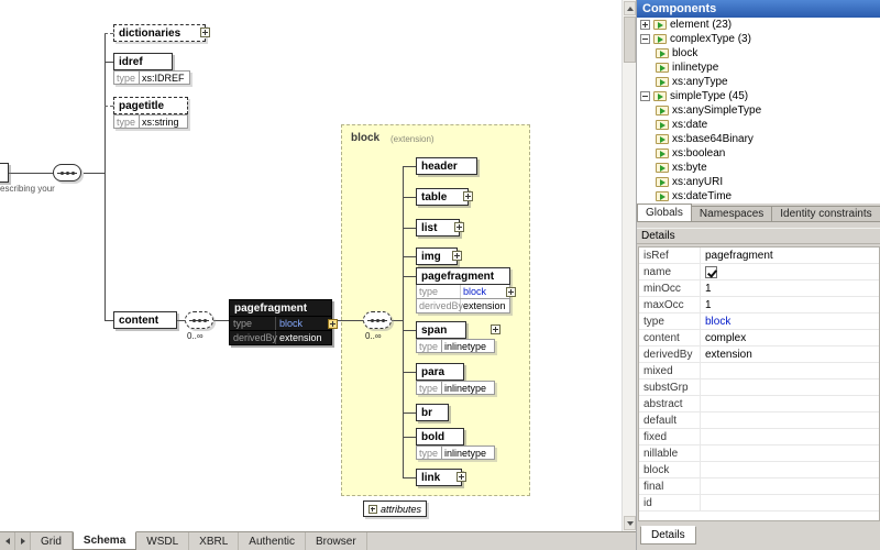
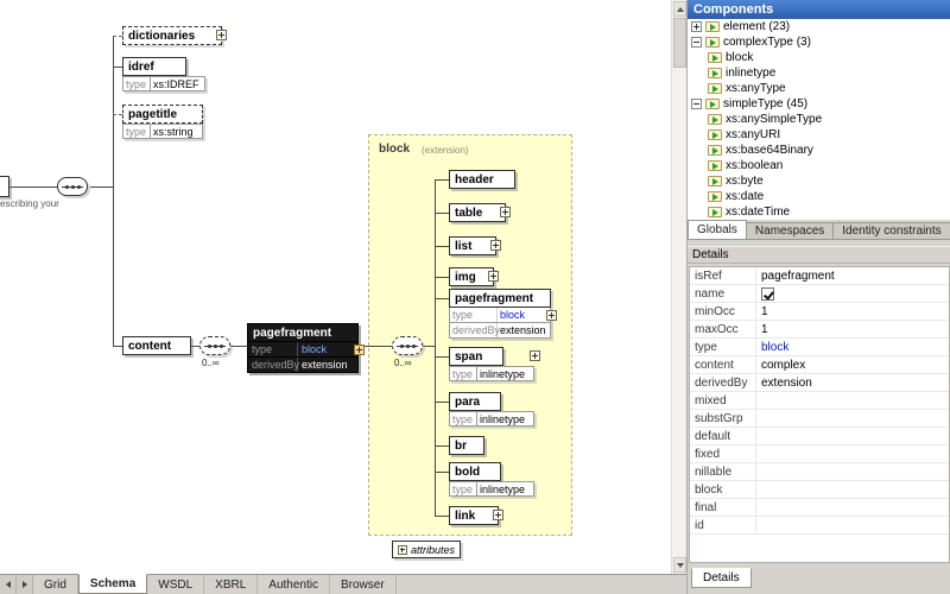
  block
  (extension)
  escribing your
  dictionaries
  idref
  type
  xs:IDREF
  pagetitle
  type
  xs:string
  content
  0..∞
  pagefragment
  type
  block
  derivedBy
  extension
  0..∞
  header
  table
  list
  img
  pagefragment
  type
  block
  derivedBy
  extension
  span
  type
  inlinetype
  para
  type
  inlinetype
  br
  bold
  type
  inlinetype
  link
  attributes
  Components
  element (23)
  complexType (3)
  block
  inlinetype
  xs:anyType
  simpleType (45)
  xs:anySimpleType
- xs:date
+ xs:anyURI
  xs:base64Binary
  xs:boolean
  xs:byte
- xs:anyURI
+ xs:date
  xs:dateTime
  Globals
  Namespaces
  Identity constraints
  Details
  isRef
  pagefragment
  name
  minOcc
  1
  maxOcc
  1
  type
  block
  content
  complex
  derivedBy
  extension
  mixed
  substGrp
- abstract
  default
  fixed
  nillable
  block
  final
  id
  Details
  Grid
  Schema
  WSDL
  XBRL
  Authentic
  Browser
